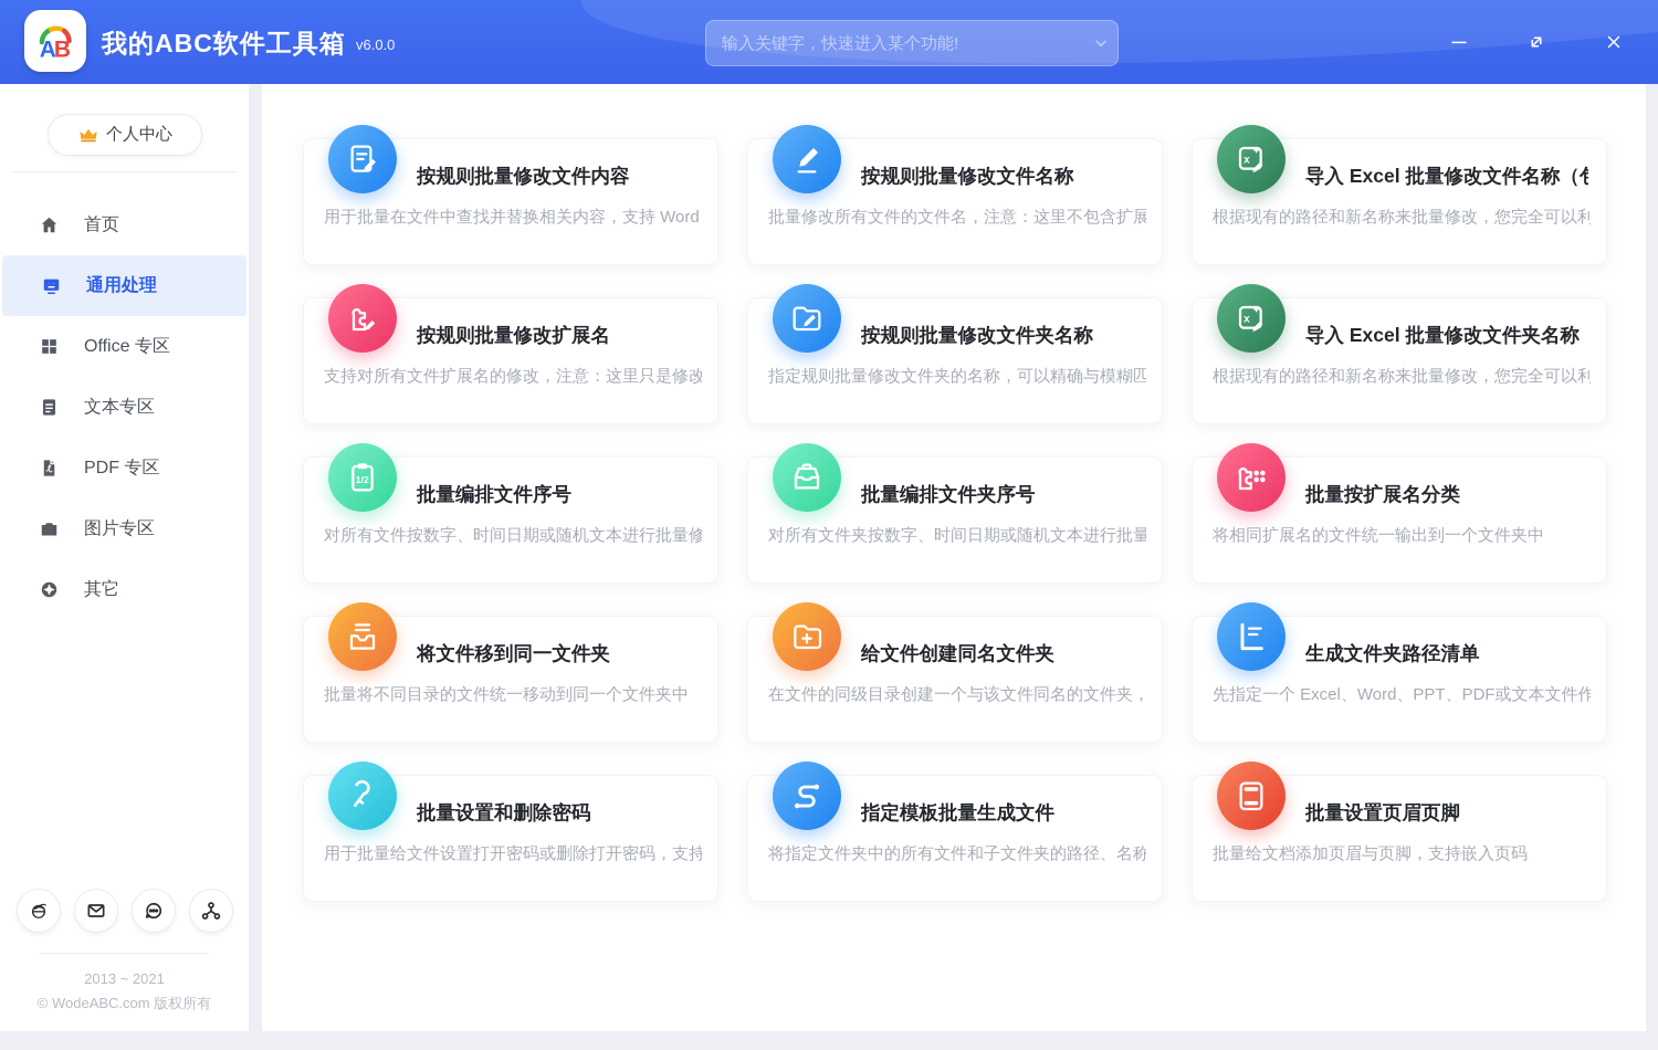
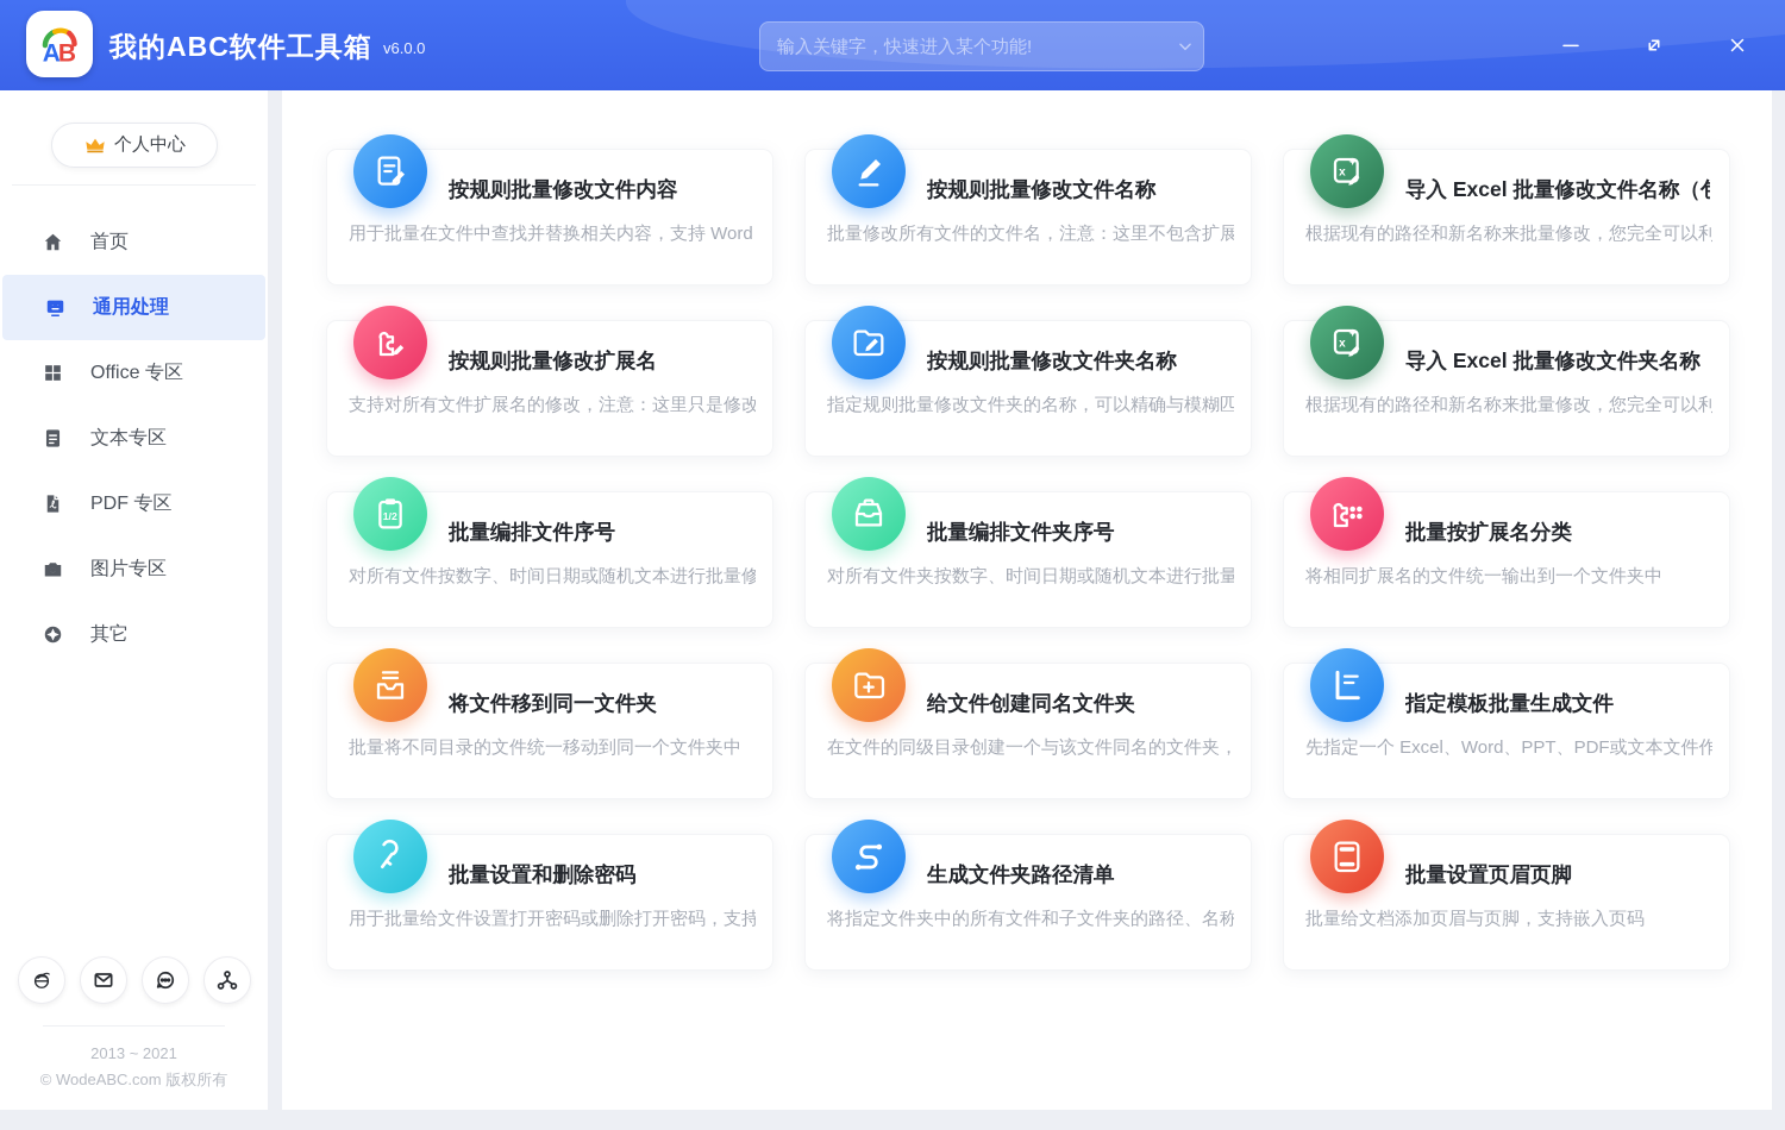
  A
  B
  我的ABC软件工具箱
  v6.0.0
  输入关键字，快速进入某个功能!
  个人中心
  首页
  通用处理
  Office 专区
  文本专区
  PDF 专区
  图片专区
  其它
  2013 ~ 2021
  © WodeABC.com 版权所有
  按规则批量修改文件内容
  用于批量在文件中查找并替换相关内容，支持 Word
  按规则批量修改文件名称
  批量修改所有文件的文件名，注意：这里不包含扩展
  x
  导入 Excel 批量修改文件名称（
  根据现有的路径和新名称来批量修改，您完全可以利
  按规则批量修改扩展名
  支持对所有文件扩展名的修改，注意：这里只是修改
  按规则批量修改文件夹名称
  指定规则批量修改文件夹的名称，可以精确与模糊匹
  x
  导入 Excel 批量修改文件夹名称
  根据现有的路径和新名称来批量修改，您完全可以利
  1/2
  批量编排文件序号
  对所有文件按数字、时间日期或随机文本进行批量修
  批量编排文件夹序号
  对所有文件夹按数字、时间日期或随机文本进行批量
  批量按扩展名分类
  将相同扩展名的文件统一输出到一个文件夹中
  将文件移到同一文件夹
  批量将不同目录的文件统一移动到同一个文件夹中
  给文件创建同名文件夹
  在文件的同级目录创建一个与该文件同名的文件夹，
- 生成文件夹路径清单
+ 指定模板批量生成文件
  先指定一个 Excel、Word、PPT、PDF或文本文件作
  批量设置和删除密码
  用于批量给文件设置打开密码或删除打开密码，支持
- 指定模板批量生成文件
+ 生成文件夹路径清单
  将指定文件夹中的所有文件和子文件夹的路径、名称
  批量设置页眉页脚
  批量给文档添加页眉与页脚，支持嵌入页码
